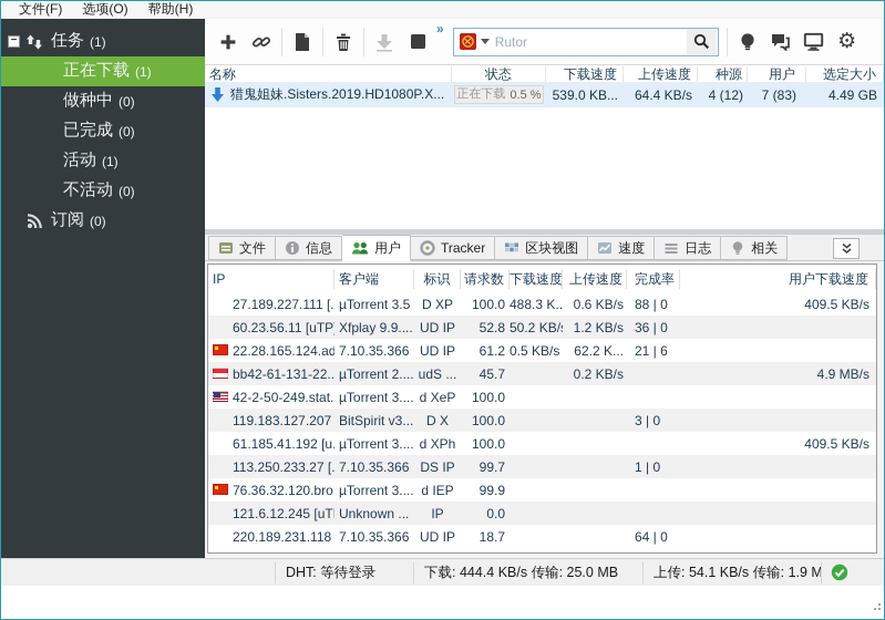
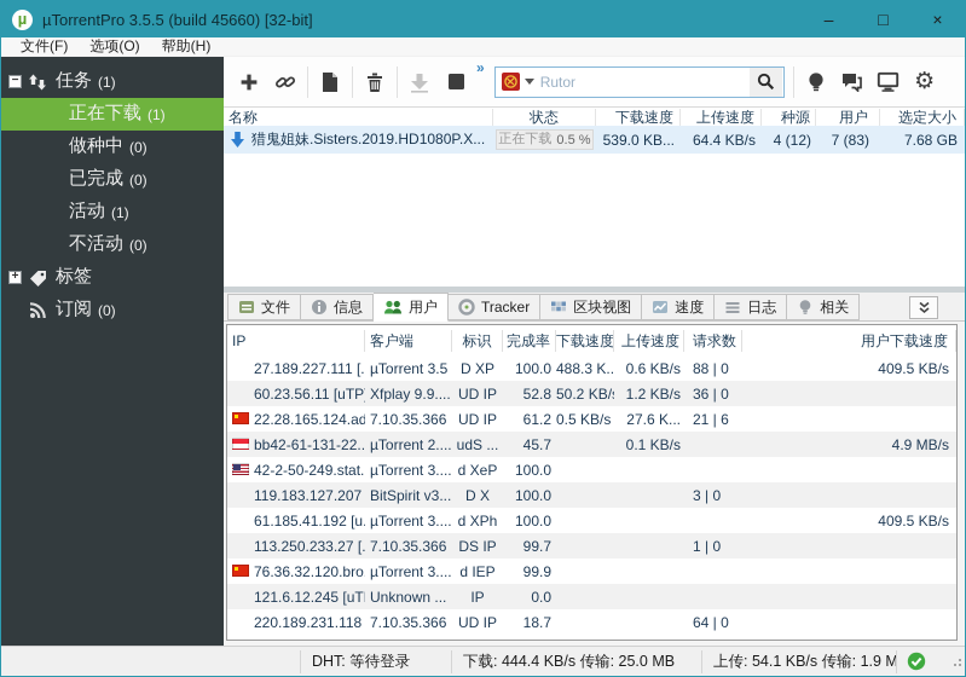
+ µ
+ µTorrentPro 3.5.5 (build 45660) [32-bit]
+ –
+ □
+ ×
  文件(F)
  选项(O)
  帮助(H)
  −
  任务
  (1)
  正在下载
  (1)
  做种中
  (0)
  已完成
  (0)
  活动
  (1)
  不活动
  (0)
+ +
+ 标签
  订阅
  (0)
  »
  Rutor
  ⚙
  名称
  状态
  下载速度
  上传速度
  种源
  用户
  选定大小
  猎鬼姐妹.Sisters.2019.HD1080P.X...
  正在下载
  0.5 %
  539.0 KB...
  64.4 KB/s
  4 (12)
  7 (83)
- 4.49 GB
+ 7.68 GB
  文件
  信息
  用户
  Tracker
  区块视图
  速度
  日志
  相关
  IP
  客户端
  标识
- 请求数
+ 完成率
  下载速度
  上传速度
- 完成率
+ 请求数
  用户下载速度
  27.189.227.111 [.
  µTorrent 3.5
  D XP
  100.0
  488.3 K..
  0.6 KB/s
  88 | 0
  409.5 KB/s
  60.23.56.11 [uTP
  Xfplay 9.9....
  UD IP
  52.8
  50.2 KB/
  1.2 KB/s
  36 | 0
  22.28.165.124.ad
  7.10.35.366
  UD IP
  61.2
  0.5 KB/s
- 62.2 K...
+ 27.6 K...
  21 | 6
  bb42-61-131-22..
  µTorrent 2....
  udS ...
  45.7
- 0.2 KB/s
+ 0.1 KB/s
  4.9 MB/s
  42-2-50-249.stat.
  µTorrent 3....
  d XeP
  100.0
  119.183.127.207
  BitSpirit v3...
  D X
  100.0
  3 | 0
  61.185.41.192 [u.
  µTorrent 3....
  d XPh
  100.0
  409.5 KB/s
  113.250.233.27 [.
  7.10.35.366
  DS IP
  99.7
  1 | 0
  76.36.32.120.bro
  µTorrent 3....
  d IEP
  99.9
  121.6.12.245 [uT
  Unknown ...
  IP
  0.0
  220.189.231.118
  7.10.35.366
  UD IP
  18.7
  64 | 0
  DHT: 等待登录
  下载: 444.4 KB/s 传输: 25.0 MB
  上传: 54.1 KB/s 传输: 1.9 M
